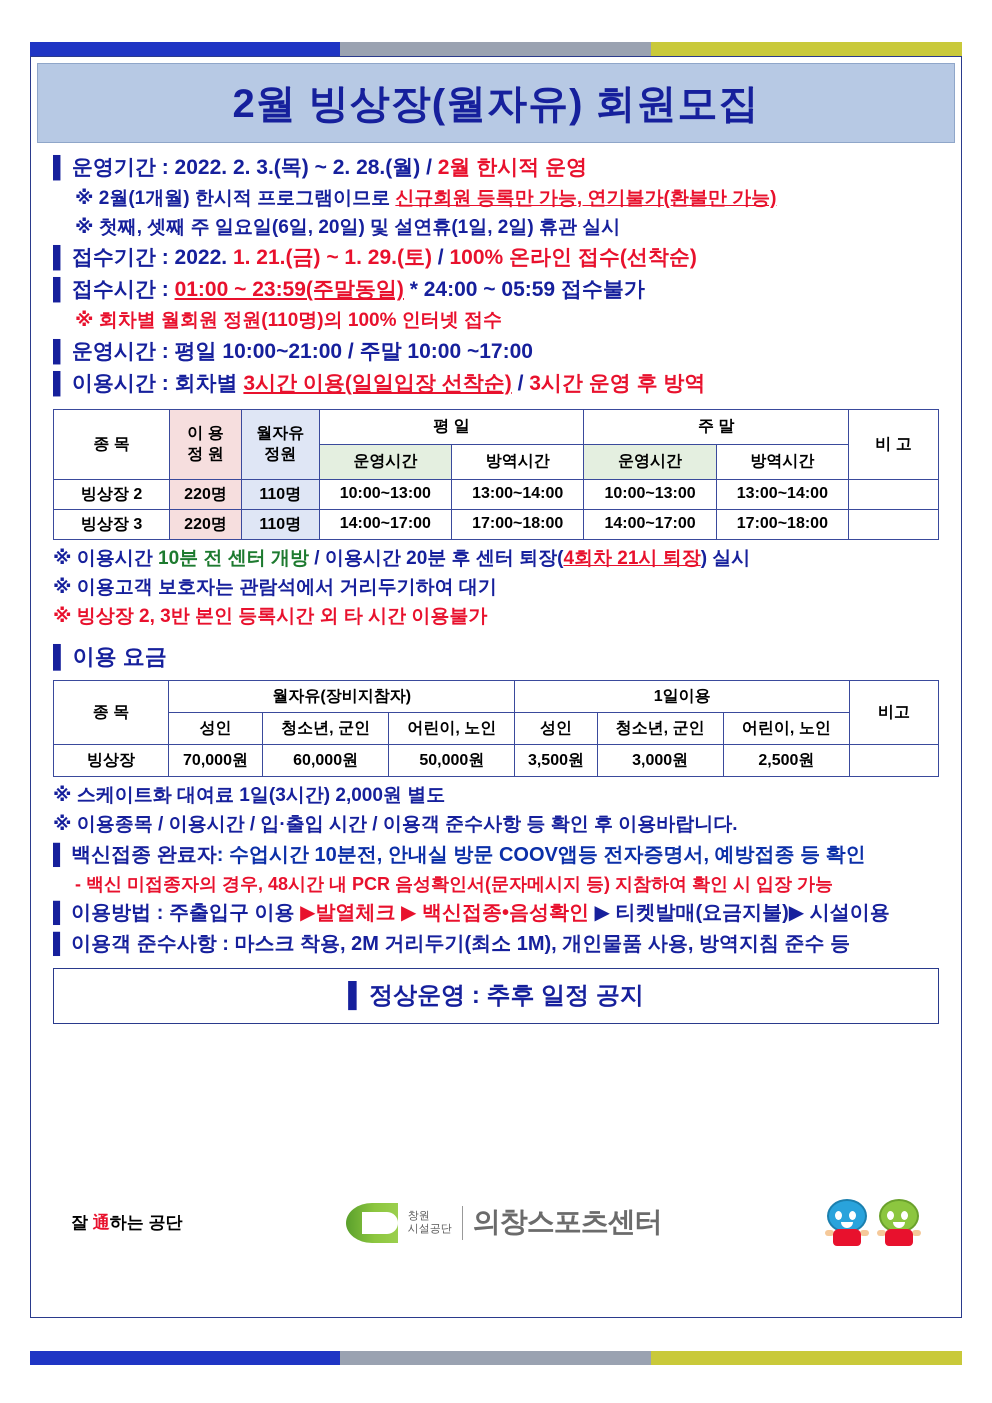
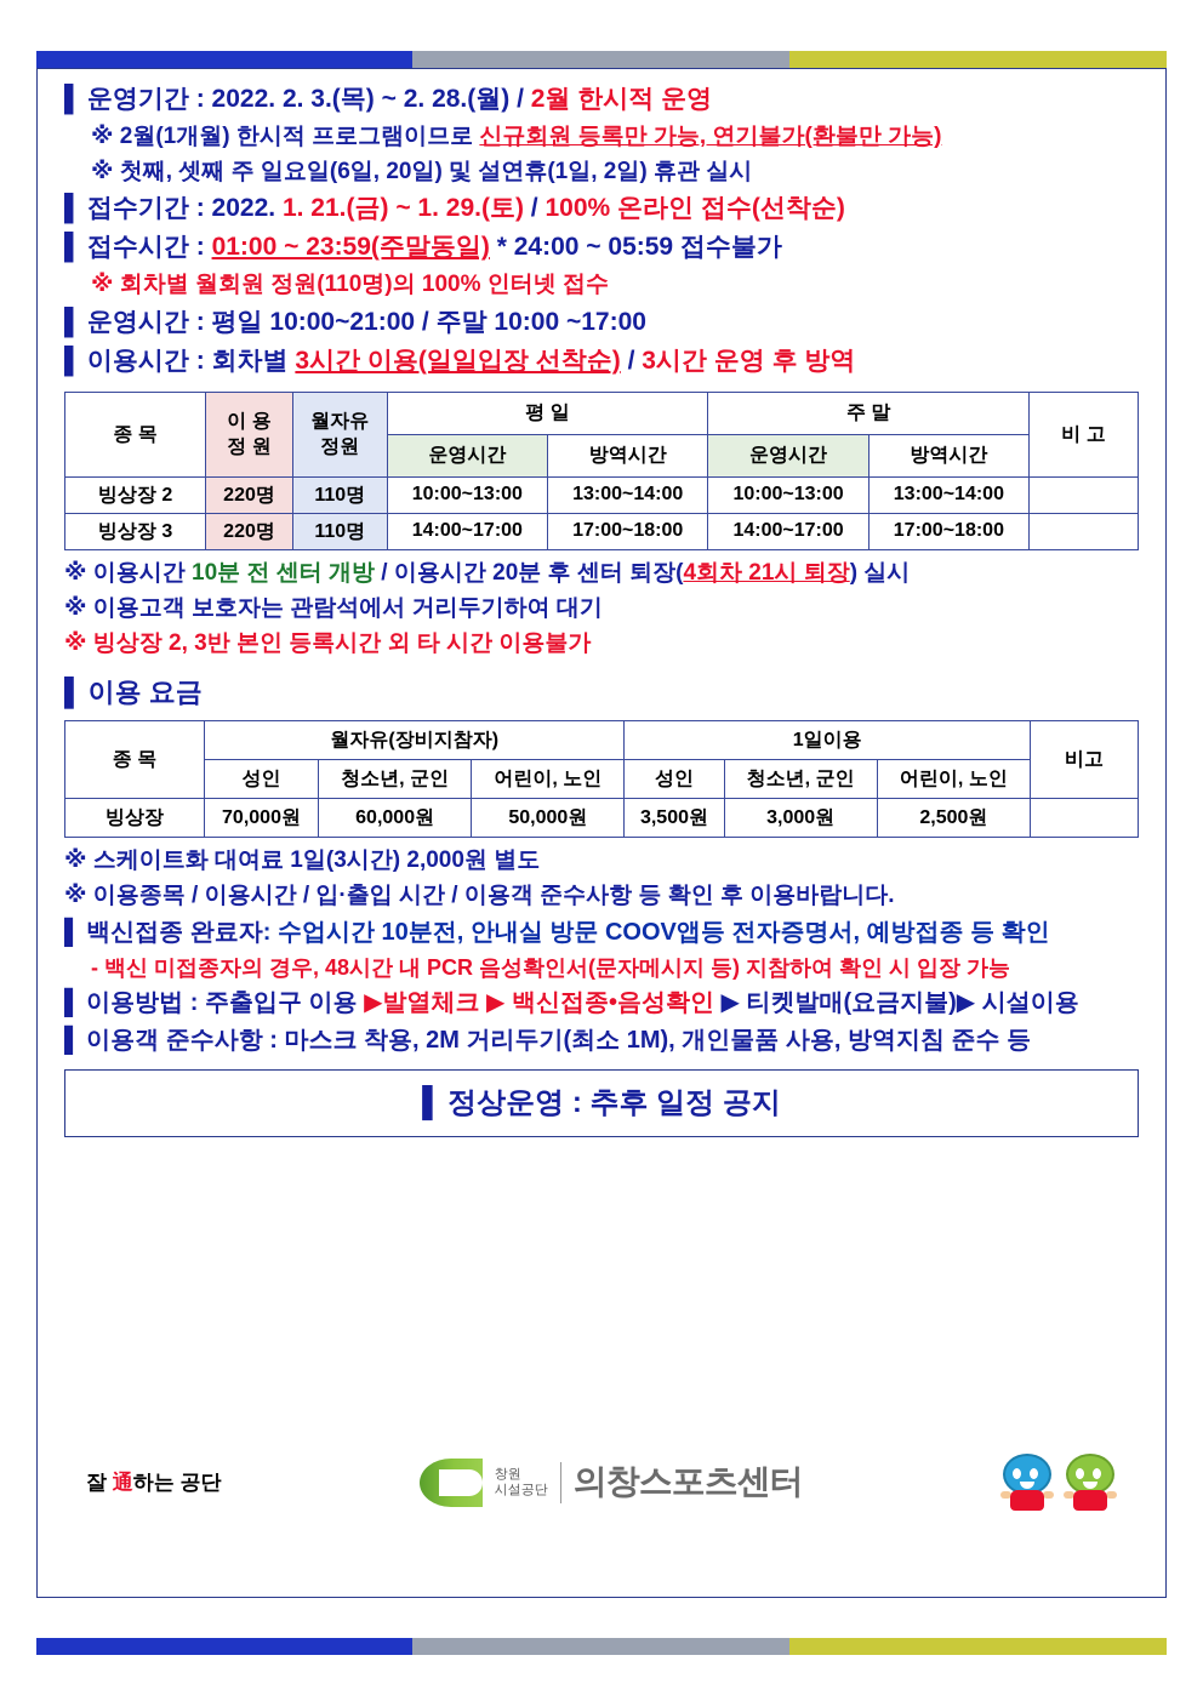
- 2월 빙상장(월자유) 회원모집
  ▌ 운영기간 : 2022. 2. 3.(목) ~ 2. 28.(월) / 2월 한시적 운영
  ※ 2월(1개월) 한시적 프로그램이므로 신규회원 등록만 가능, 연기불가(환불만 가능)
  ※ 첫째, 셋째 주 일요일(6일, 20일) 및 설연휴(1일, 2일) 휴관 실시
  ▌ 접수기간 : 2022. 1. 21.(금) ~ 1. 29.(토) / 100% 온라인 접수(선착순)
  ▌ 접수시간 : 01:00 ~ 23:59(주말동일) * 24:00 ~ 05:59 접수불가
  ※ 회차별 월회원 정원(110명)의 100% 인터넷 접수
  ▌ 운영시간 : 평일 10:00~21:00 / 주말 10:00 ~17:00
  ▌ 이용시간 : 회차별 3시간 이용(일일입장 선착순) / 3시간 운영 후 방역
  종 목	이 용정 원	월자유정원	평 일	주 말	비 고
  운영시간	방역시간	운영시간	방역시간
  빙상장 2	220명	110명	10:00~13:00	13:00~14:00	10:00~13:00	13:00~14:00
  빙상장 3	220명	110명	14:00~17:00	17:00~18:00	14:00~17:00	17:00~18:00
  ※ 이용시간 10분 전 센터 개방 / 이용시간 20분 후 센터 퇴장(4회차 21시 퇴장) 실시
  ※ 이용고객 보호자는 관람석에서 거리두기하여 대기
  ※ 빙상장 2, 3반 본인 등록시간 외 타 시간 이용불가
  ▌ 이용 요금
  종 목	월자유(장비지참자)	1일이용	비고
  성인	청소년, 군인	어린이, 노인	성인	청소년, 군인	어린이, 노인
  빙상장	70,000원	60,000원	50,000원	3,500원	3,000원	2,500원
  ※ 스케이트화 대여료 1일(3시간) 2,000원 별도
  ※ 이용종목 / 이용시간 / 입·출입 시간 / 이용객 준수사항 등 확인 후 이용바랍니다.
  ▌ 백신접종 완료자: 수업시간 10분전, 안내실 방문 COOV앱등 전자증명서, 예방접종 등 확인
  - 백신 미접종자의 경우, 48시간 내 PCR 음성확인서(문자메시지 등) 지참하여 확인 시 입장 가능
  ▌ 이용방법 : 주출입구 이용 ▶발열체크 ▶ 백신접종•음성확인 ▶ 티켓발매(요금지불)▶ 시설이용
  ▌ 이용객 준수사항 : 마스크 착용, 2M 거리두기(최소 1M), 개인물품 사용, 방역지침 준수 등
  ▌ 정상운영 : 추후 일정 공지
  잘 通하는 공단
  창원
  시설공단
  의창스포츠센터
